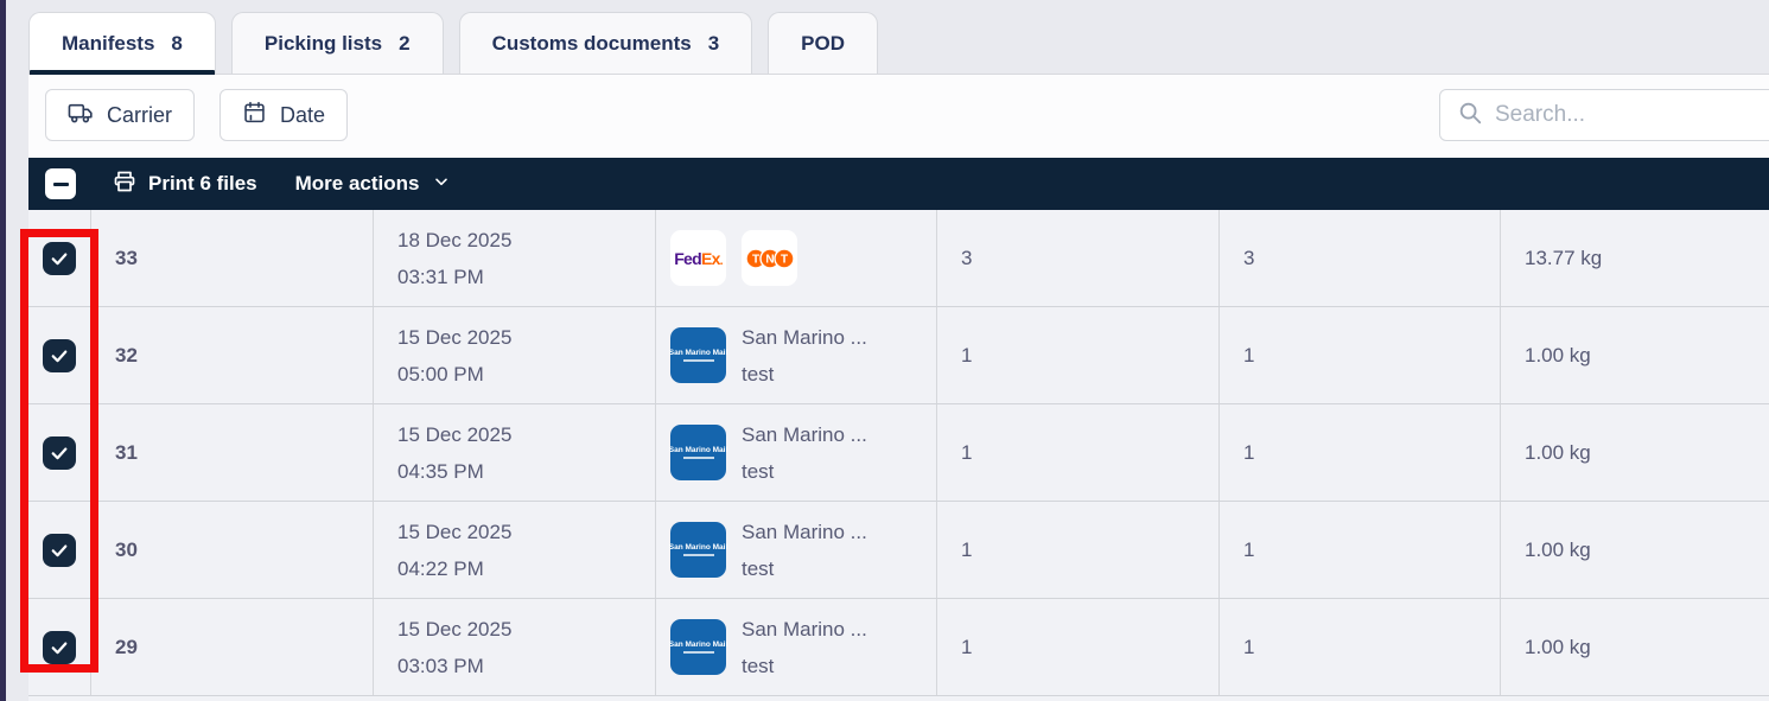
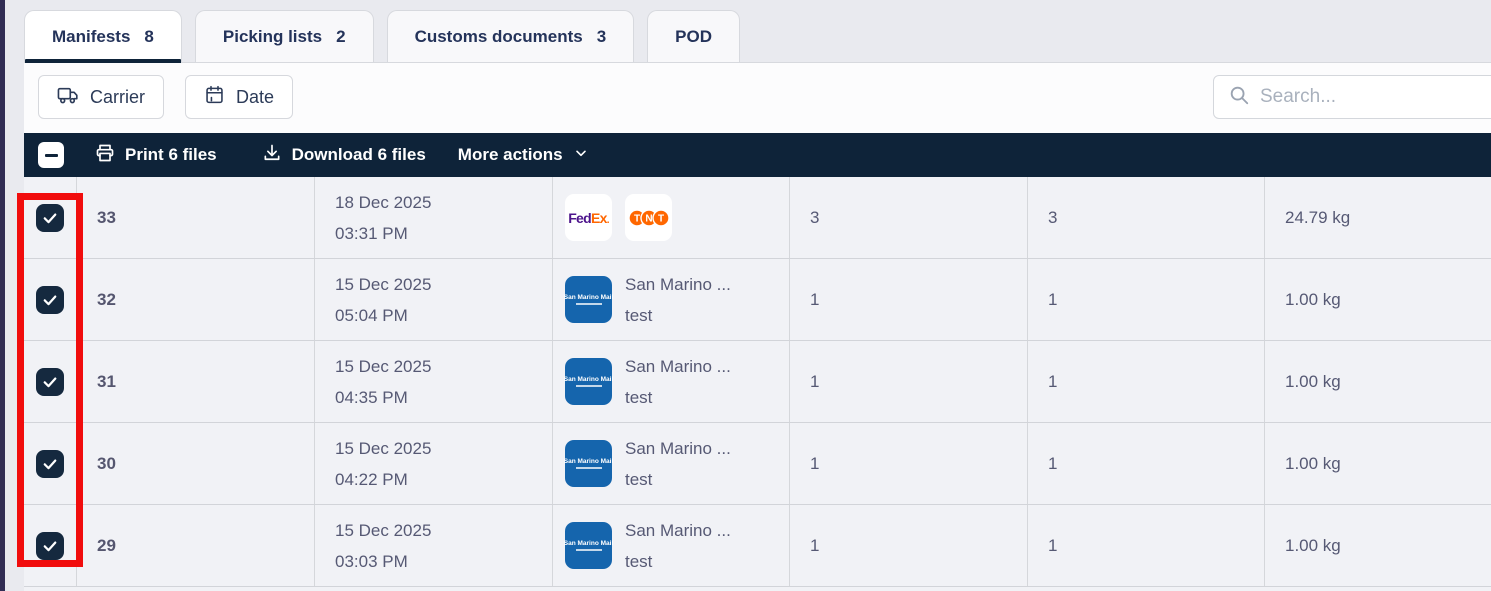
  Manifests
  8
  Picking lists
  2
  Customs documents
  3
  POD
  Carrier
  Date
  Search...
  Print 6 files
+ Download 6 files
  More actions
  33
  18 Dec 2025
  03:31 PM
  FedEx.
  T
  N
  T
  3
  3
- 13.77 kg
+ 24.79 kg
  32
  15 Dec 2025
- 05:00 PM
+ 05:04 PM
  San Marino ...
  test
  1
  1
  1.00 kg
  31
  15 Dec 2025
  04:35 PM
  San Marino ...
  test
  1
  1
  1.00 kg
  30
  15 Dec 2025
  04:22 PM
  San Marino ...
  test
  1
  1
  1.00 kg
  29
  15 Dec 2025
  03:03 PM
  San Marino ...
  test
  1
  1
  1.00 kg
